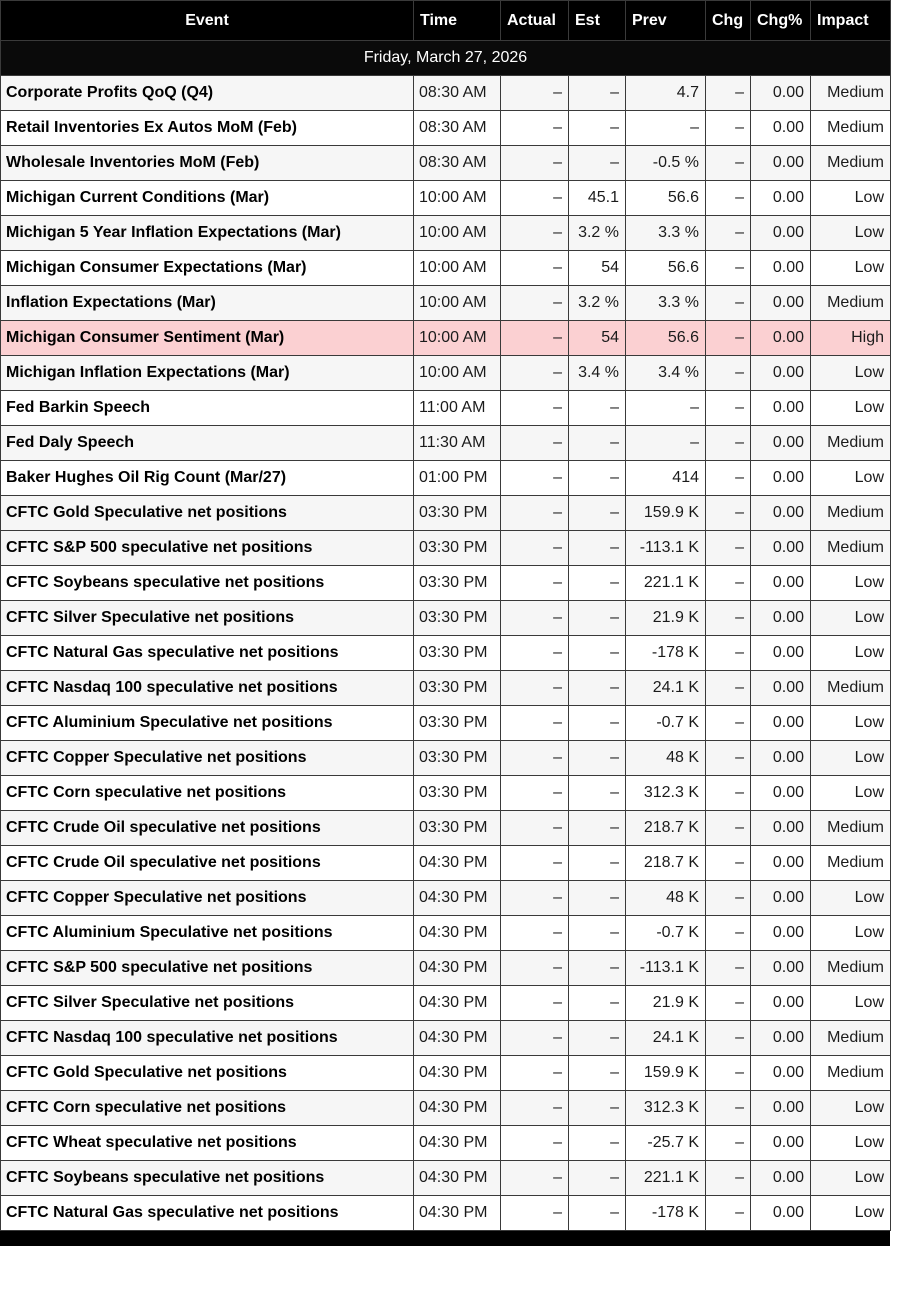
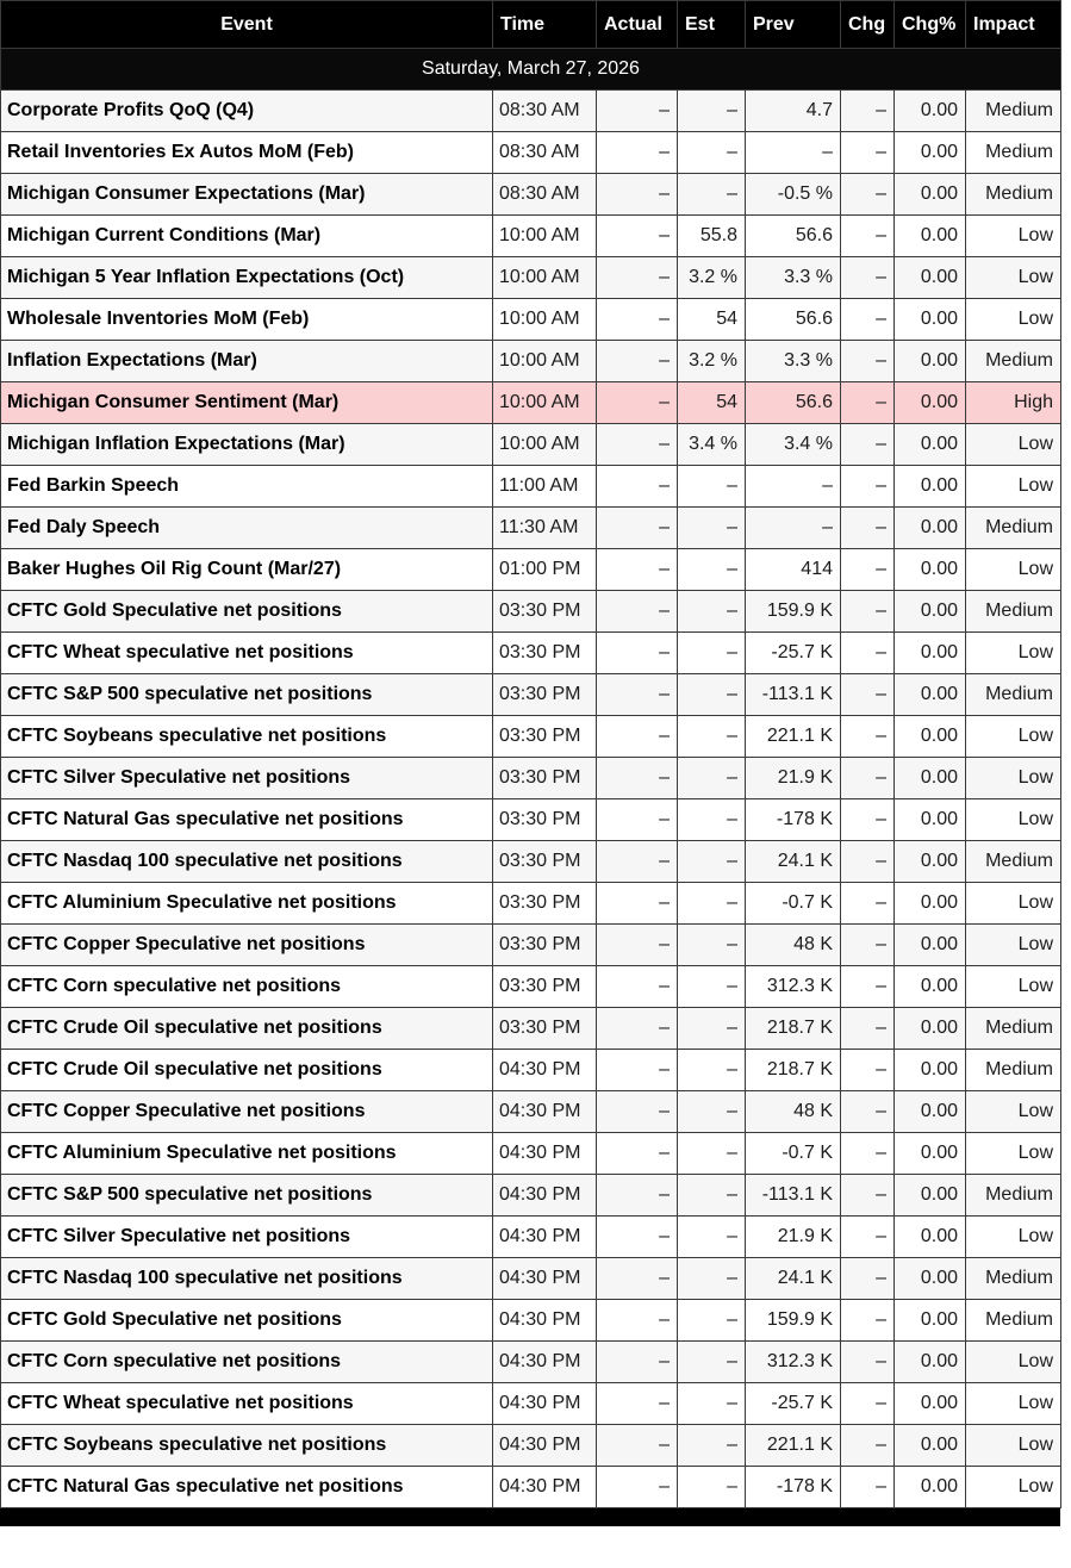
  Event	Time	Actual	Est	Prev	Chg	Chg%	Impact
- Friday, March 27, 2026
+ Saturday, March 27, 2026
  Corporate Profits QoQ (Q4)	08:30 AM	–	–	4.7	–	0.00	Medium
  Retail Inventories Ex Autos MoM (Feb)	08:30 AM	–	–	–	–	0.00	Medium
- Wholesale Inventories MoM (Feb)	08:30 AM	–	–	-0.5 %	–	0.00	Medium
+ Michigan Consumer Expectations (Mar)	08:30 AM	–	–	-0.5 %	–	0.00	Medium
- Michigan Current Conditions (Mar)	10:00 AM	–	45.1	56.6	–	0.00	Low
+ Michigan Current Conditions (Mar)	10:00 AM	–	55.8	56.6	–	0.00	Low
- Michigan 5 Year Inflation Expectations (Mar)	10:00 AM	–	3.2 %	3.3 %	–	0.00	Low
+ Michigan 5 Year Inflation Expectations (Oct)	10:00 AM	–	3.2 %	3.3 %	–	0.00	Low
- Michigan Consumer Expectations (Mar)	10:00 AM	–	54	56.6	–	0.00	Low
+ Wholesale Inventories MoM (Feb)	10:00 AM	–	54	56.6	–	0.00	Low
  Inflation Expectations (Mar)	10:00 AM	–	3.2 %	3.3 %	–	0.00	Medium
  Michigan Consumer Sentiment (Mar)	10:00 AM	–	54	56.6	–	0.00	High
  Michigan Inflation Expectations (Mar)	10:00 AM	–	3.4 %	3.4 %	–	0.00	Low
  Fed Barkin Speech	11:00 AM	–	–	–	–	0.00	Low
  Fed Daly Speech	11:30 AM	–	–	–	–	0.00	Medium
  Baker Hughes Oil Rig Count (Mar/27)	01:00 PM	–	–	414	–	0.00	Low
  CFTC Gold Speculative net positions	03:30 PM	–	–	159.9 K	–	0.00	Medium
+ CFTC Wheat speculative net positions	03:30 PM	–	–	-25.7 K	–	0.00	Low
  CFTC S&P 500 speculative net positions	03:30 PM	–	–	-113.1 K	–	0.00	Medium
  CFTC Soybeans speculative net positions	03:30 PM	–	–	221.1 K	–	0.00	Low
  CFTC Silver Speculative net positions	03:30 PM	–	–	21.9 K	–	0.00	Low
  CFTC Natural Gas speculative net positions	03:30 PM	–	–	-178 K	–	0.00	Low
  CFTC Nasdaq 100 speculative net positions	03:30 PM	–	–	24.1 K	–	0.00	Medium
  CFTC Aluminium Speculative net positions	03:30 PM	–	–	-0.7 K	–	0.00	Low
  CFTC Copper Speculative net positions	03:30 PM	–	–	48 K	–	0.00	Low
  CFTC Corn speculative net positions	03:30 PM	–	–	312.3 K	–	0.00	Low
  CFTC Crude Oil speculative net positions	03:30 PM	–	–	218.7 K	–	0.00	Medium
  CFTC Crude Oil speculative net positions	04:30 PM	–	–	218.7 K	–	0.00	Medium
  CFTC Copper Speculative net positions	04:30 PM	–	–	48 K	–	0.00	Low
  CFTC Aluminium Speculative net positions	04:30 PM	–	–	-0.7 K	–	0.00	Low
  CFTC S&P 500 speculative net positions	04:30 PM	–	–	-113.1 K	–	0.00	Medium
  CFTC Silver Speculative net positions	04:30 PM	–	–	21.9 K	–	0.00	Low
  CFTC Nasdaq 100 speculative net positions	04:30 PM	–	–	24.1 K	–	0.00	Medium
  CFTC Gold Speculative net positions	04:30 PM	–	–	159.9 K	–	0.00	Medium
  CFTC Corn speculative net positions	04:30 PM	–	–	312.3 K	–	0.00	Low
  CFTC Wheat speculative net positions	04:30 PM	–	–	-25.7 K	–	0.00	Low
  CFTC Soybeans speculative net positions	04:30 PM	–	–	221.1 K	–	0.00	Low
  CFTC Natural Gas speculative net positions	04:30 PM	–	–	-178 K	–	0.00	Low
